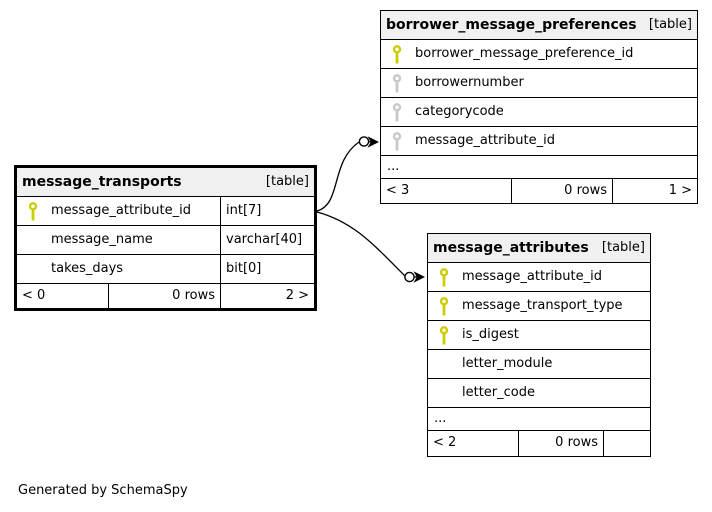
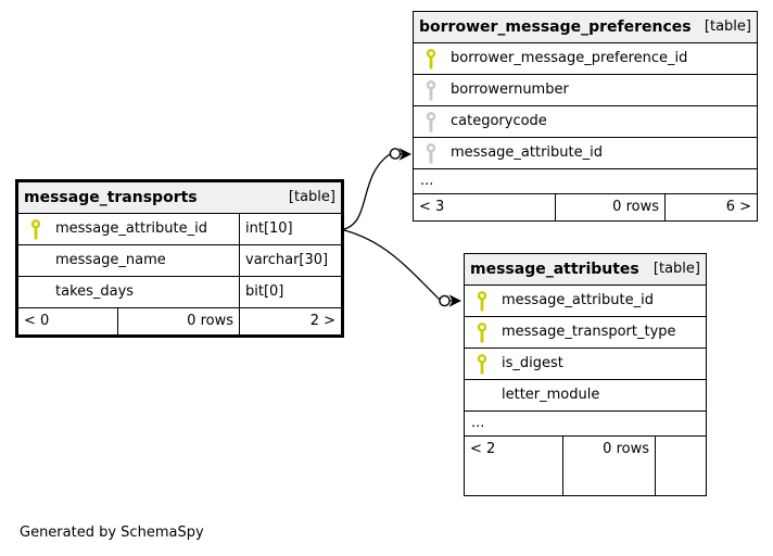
  message_transports
  [table]
  message_attribute_id
- int[7]
+ int[10]
  message_name
- varchar[40]
+ varchar[30]
  takes_days
  bit[0]
  < 0
  0 rows
  2 >
  borrower_message_preferences
  [table]
  borrower_message_preference_id
  borrowernumber
  categorycode
  message_attribute_id
  ...
  < 3
  0 rows
- 1 >
+ 6 >
  message_attributes
  [table]
  message_attribute_id
  message_transport_type
  is_digest
  letter_module
- letter_code
  ...
  < 2
  0 rows
  Generated by SchemaSpy
